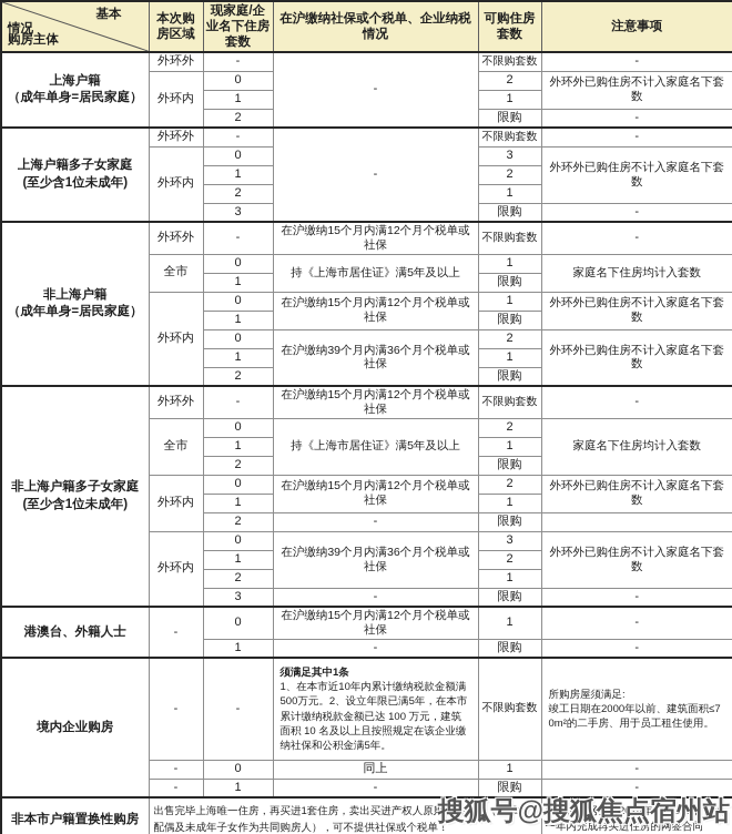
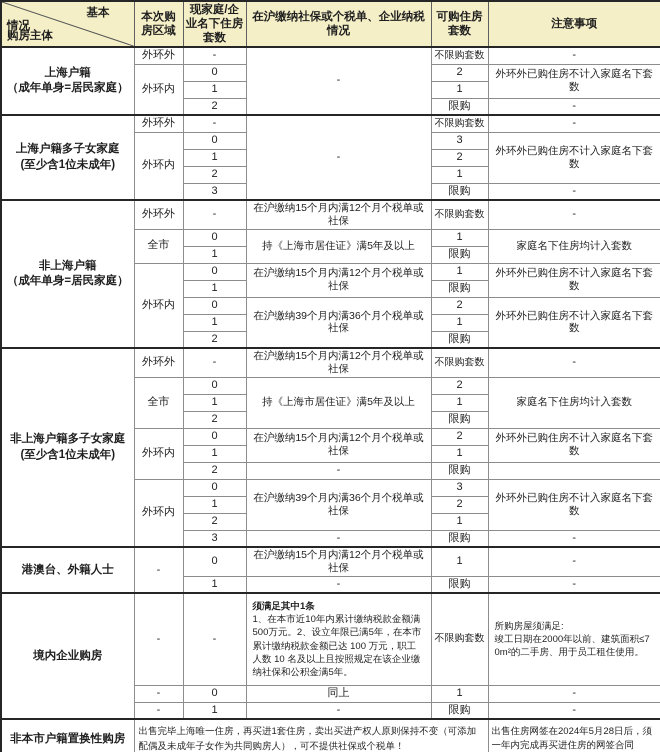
  基本 情况 购房主体	本次购房区域	现家庭/企业名下住房套数	在沪缴纳社保或个税单、企业纳税情况	可购住房套数	注意事项
  上海户籍 （成年单身=居民家庭）	外环外	-	-	不限购套数	-
  外环内	0	2	外环外已购住房不计入家庭名下套数
  1	1
  2	限购	-
  上海户籍多子女家庭 (至少含1位未成年)	外环外	-	-	不限购套数	-
  外环内	0	3	外环外已购住房不计入家庭名下套数
  1	2
  2	1
  3	限购	-
  非上海户籍 （成年单身=居民家庭）	外环外	-	在沪缴纳15个月内满12个月个税单或社保	不限购套数	-
  全市	0	持《上海市居住证》满5年及以上	1	家庭名下住房均计入套数
  1	限购
  外环内	0	在沪缴纳15个月内满12个月个税单或社保	1	外环外已购住房不计入家庭名下套数
  1	限购
  0	在沪缴纳39个月内满36个月个税单或社保	2	外环外已购住房不计入家庭名下套数
  1	1
  2	限购
  非上海户籍多子女家庭 (至少含1位未成年)	外环外	-	在沪缴纳15个月内满12个月个税单或社保	不限购套数	-
  全市	0	持《上海市居住证》满5年及以上	2	家庭名下住房均计入套数
  1	1
  2	限购
  外环内	0	在沪缴纳15个月内满12个月个税单或社保	2	外环外已购住房不计入家庭名下套数
  1	1
  2	-	限购
  外环内	0	在沪缴纳39个月内满36个月个税单或社保	3	外环外已购住房不计入家庭名下套数
  1	2
  2	1
  3	-	限购	-
  港澳台、外籍人士	-	0	在沪缴纳15个月内满12个月个税单或社保	1	-
  1	-	限购	-
- 境内企业购房	-	-	须满足其中1条 1、在本市近10年内累计缴纳税款金额满 500万元。2、设立年限已满5年，在本市累计缴纳税款金额已达 100 万元，建筑面积 10 名及以上且按照规定在该企业缴纳社保和公积金满5年。	不限购套数	所购房屋须满足: 竣工日期在2000年以前、建筑面积≤70m²的二手房、用于员工租住使用。
+ 境内企业购房	-	-	须满足其中1条 1、在本市近10年内累计缴纳税款金额满 500万元。2、设立年限已满5年，在本市累计缴纳税款金额已达 100 万元，职工人数 10 名及以上且按照规定在该企业缴纳社保和公积金满5年。	不限购套数	所购房屋须满足: 竣工日期在2000年以前、建筑面积≤70m²的二手房、用于员工租住使用。
  -	0	同上	1	-
  -	1	-	限购	-
  非本市户籍置换性购房	出售完毕上海唯一住房，再买进1套住房，卖出买进产权人原则保持不变（可添加配偶及未成年子女作为共同购房人），可不提供社保或个税单！	出售住房网签在2024年5月28日后，须一年内完成再买进住房的网签合同
- 搜狐号@搜狐焦点宿州站
